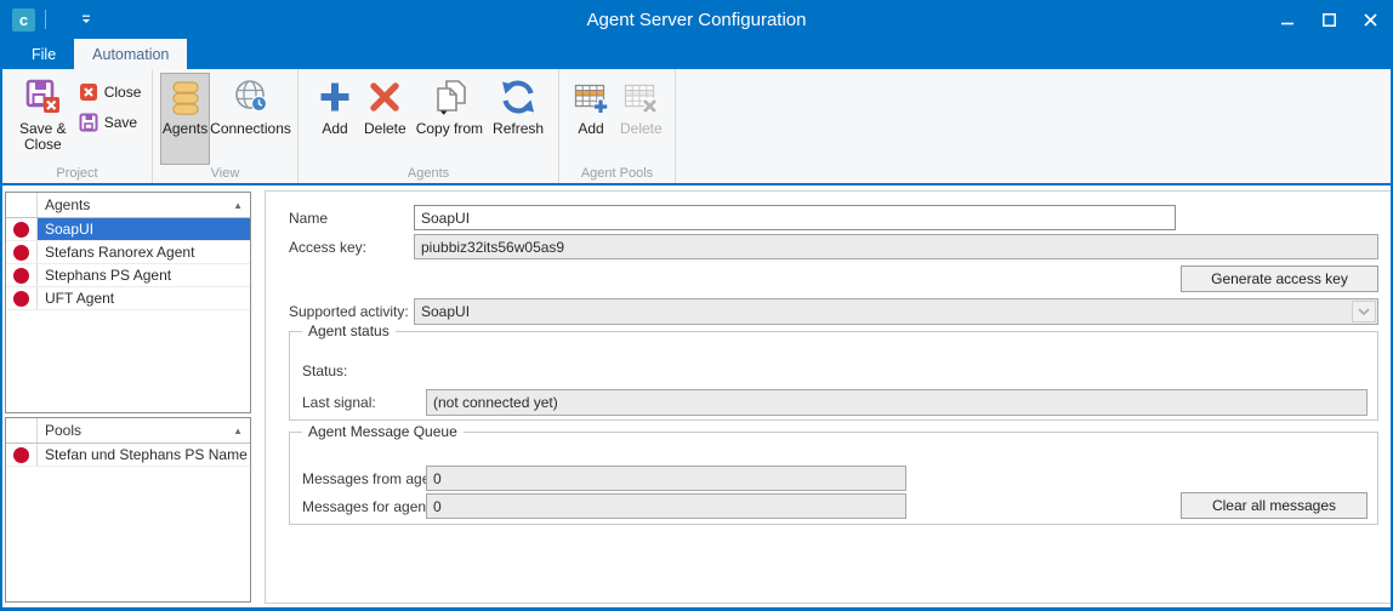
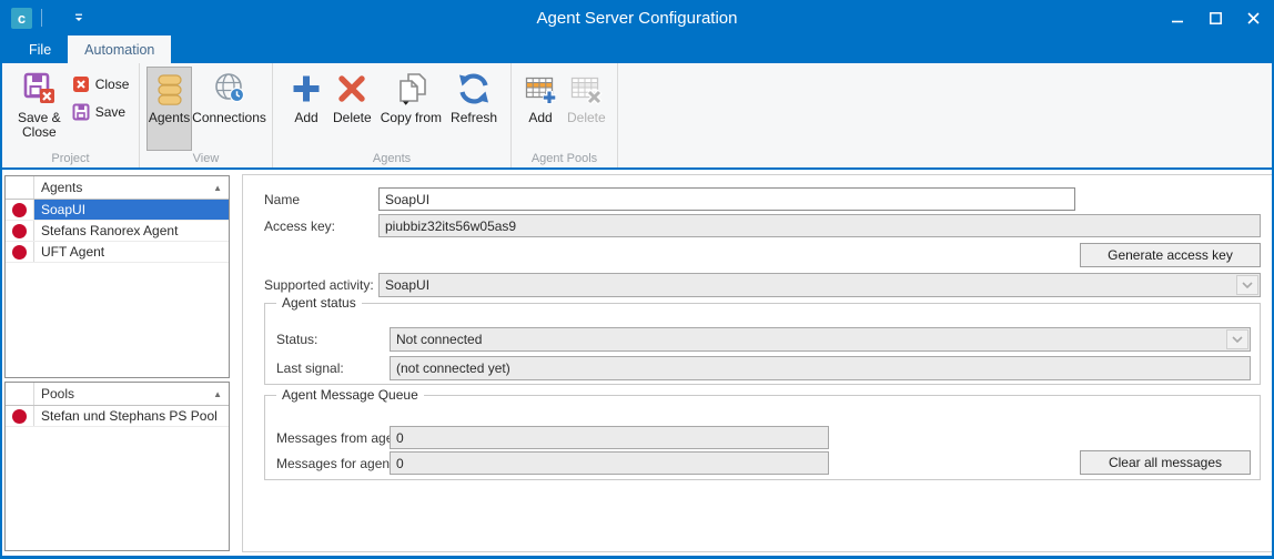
  c
  Agent Server Configuration
  File
  Automation
  Save &
  Close
  Close
  Save
  Project
  Agents
  Connections
  View
  Add
  Delete
  Copy from
  Refresh
  Agents
  Add
  Delete
  Agent Pools
  Agents
  ▲
  SoapUI
  Stefans Ranorex Agent
- Stephans PS Agent
  UFT Agent
  Pools
  ▲
- Stefan und Stephans PS Name
+ Stefan und Stephans PS Pool
  Name
  SoapUI
  Access key:
  piubbiz32its56w05as9
  Generate access key
  Supported activity:
  SoapUI
  Agent status
  Status:
+ Not connected
  Last signal:
  (not connected yet)
  Agent Message Queue
  Messages from ag
  0
  Messages for agen
  0
  Clear all messages
